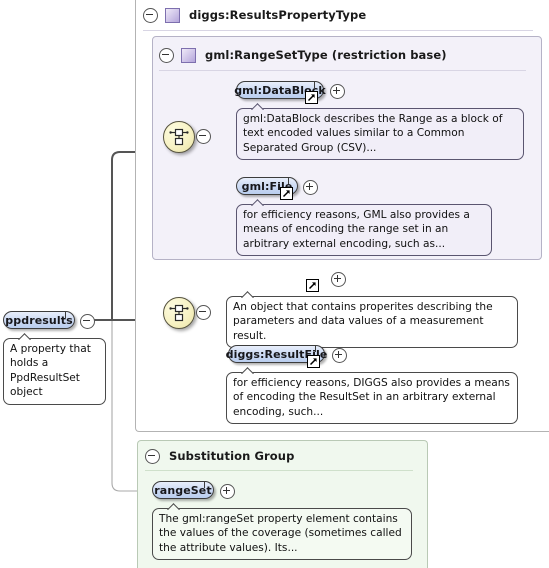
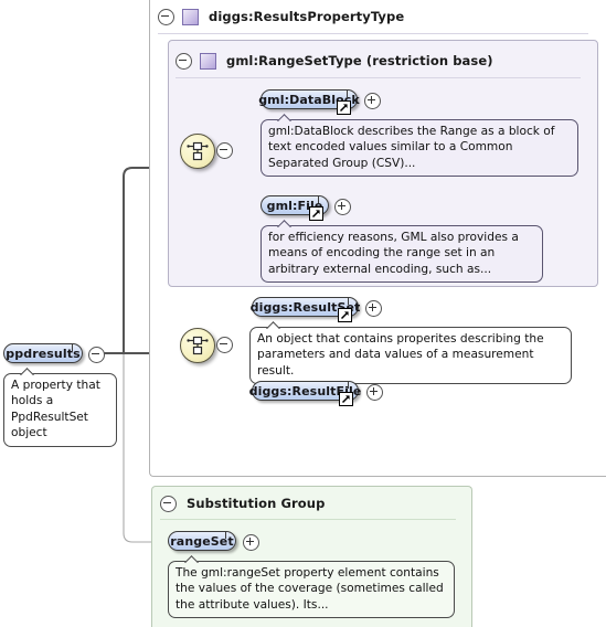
  diggs:ResultsPropertyType
  gml:RangeSetType (restriction base)
  gml:DataBlock
  gml:DataBlock describes the Range as a block of text encoded values similar to a Common Separated Group (CSV)...
  gml:File
  for efficiency reasons, GML also provides a means of encoding the range set in an arbitrary external encoding, such as...
+ diggs:ResultSet
  An object that contains properites describing the parameters and data values of a measurement result.
  diggs:ResultFile
- for efficiency reasons, DIGGS also provides a means of encoding the ResultSet in an arbitrary external encoding, such...
  ppdresults
  A property that
  holds a
  PpdResultSet object
  Substitution Group
  rangeSet
  The gml:rangeSet property element contains the values of the coverage (sometimes called the attribute values). Its...
